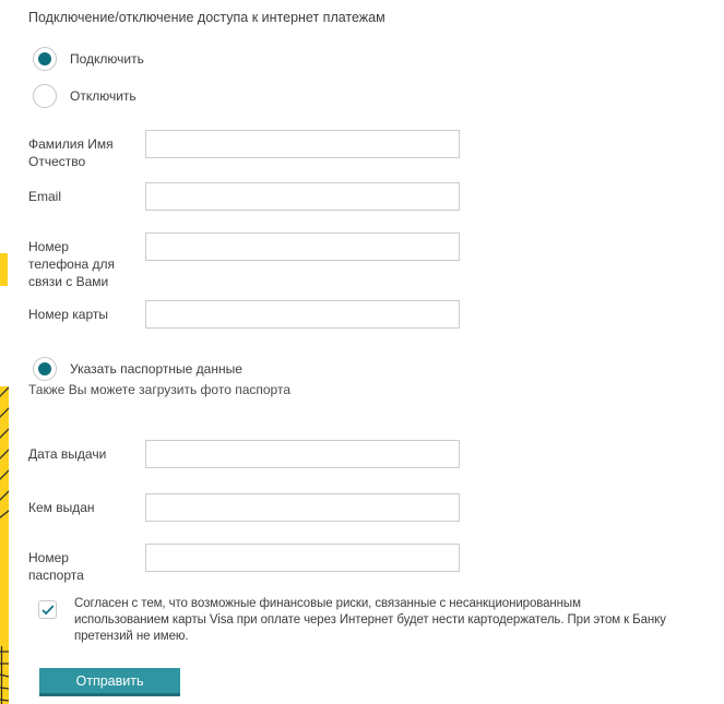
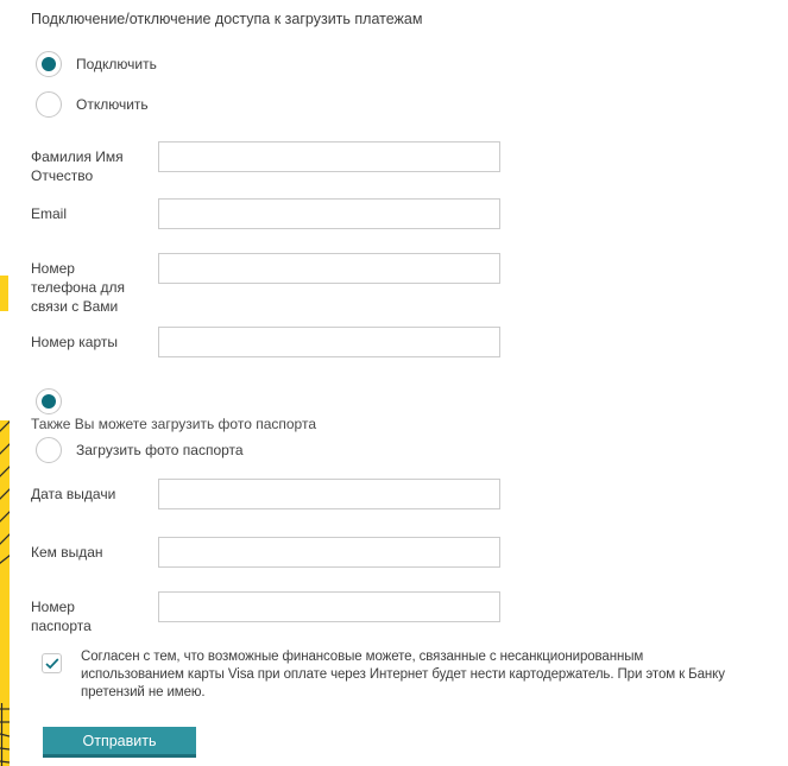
- Подключение/отключение доступа к интернет платежам
+ Подключение/отключение доступа к загрузить платежам
  Подключить
  Отключить
  Фамилия Имя Отчество
  Email
  Номер телефона для связи с Вами
  Номер карты
- Указать паспортные данные
  Также Вы можете загрузить фото паспорта
+ Загрузить фото паспорта
  Дата выдачи
  Кем выдан
  Номер паспорта
- Согласен с тем, что возможные финансовые риски, связанные с несанкционированным
+ Согласен с тем, что возможные финансовые можете, связанные с несанкционированным
  использованием карты Visa при оплате через Интернет будет нести картодержатель. При этом к Банку
  претензий не имею.
  Отправить
